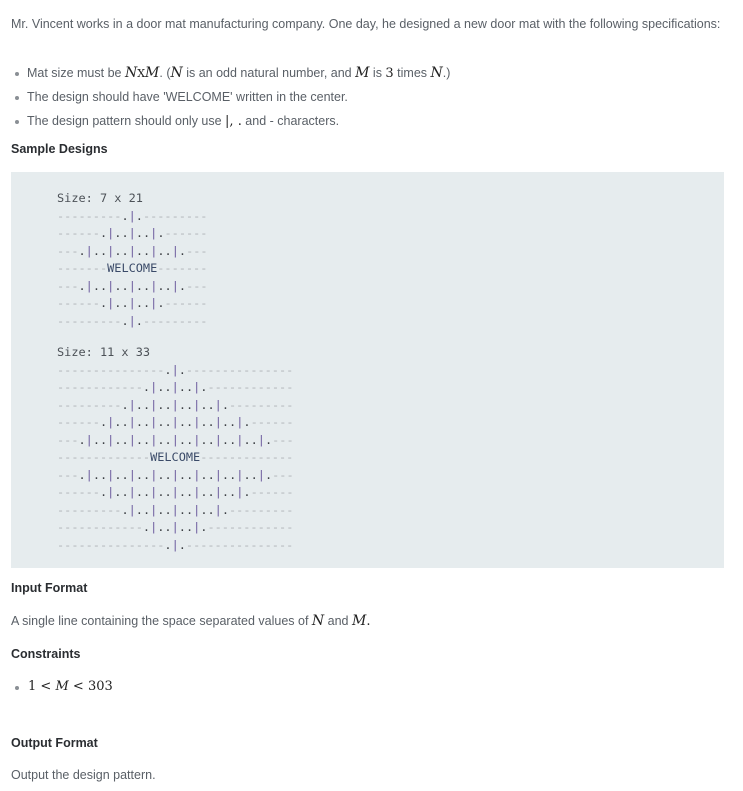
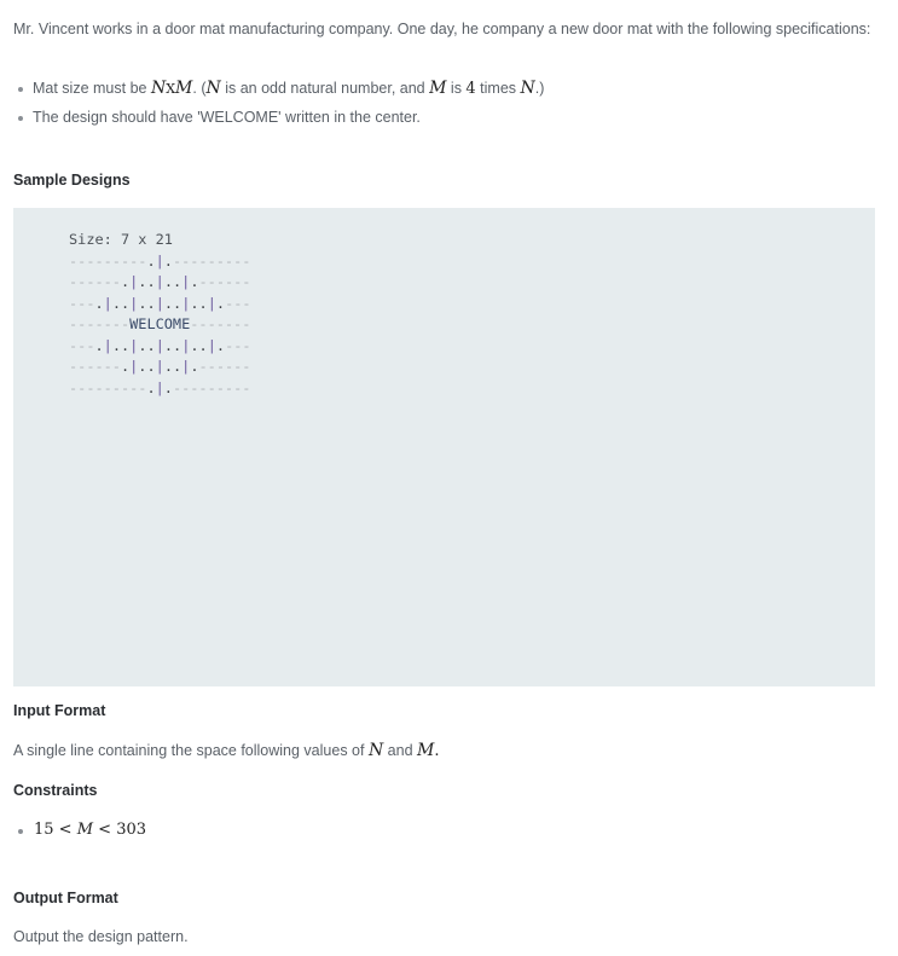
- Mr. Vincent works in a door mat manufacturing company. One day, he designed a new door mat with the following specifications:
+ Mr. Vincent works in a door mat manufacturing company. One day, he company a new door mat with the following specifications:
- Mat size must be NXM. (N is an odd natural number, and M is 3 times N.)
+ Mat size must be NXM. (N is an odd natural number, and M is 4 times N.)
  The design should have 'WELCOME' written in the center.
- The design pattern should only use |, . and - characters.
  Sample Designs
  Size: 7 x 21 ---------.|.--------- ------.|..|..|.------ ---.|..|..|..|..|.--- -------WELCOME------- ---.|..|..|..|..|.--- ------.|..|..|.------ ---------.|.---------
- Size: 11 x 33 ---------------.|.--------------- ------------.|..|..|.------------ ---------.|..|..|..|..|.--------- ------.|..|..|..|..|..|..|.------ ---.|..|..|..|..|..|..|..|..|.--- -------------WELCOME------------- ---.|..|..|..|..|..|..|..|..|.--- ------.|..|..|..|..|..|..|.------ ---------.|..|..|..|..|.--------- ------------.|..|..|.------------ ---------------.|.---------------
  Input Format
- A single line containing the space separated values of N and M.
+ A single line containing the space following values of N and M.
  Constraints
- 1 < M < 303
+ 15 < M < 303
  Output Format
  Output the design pattern.
